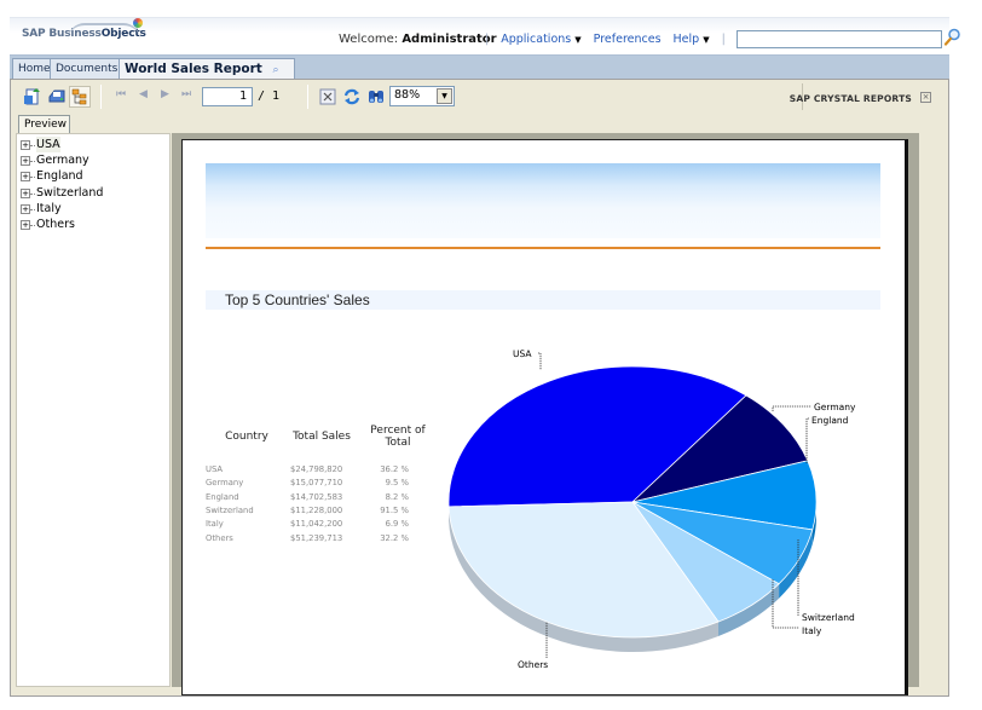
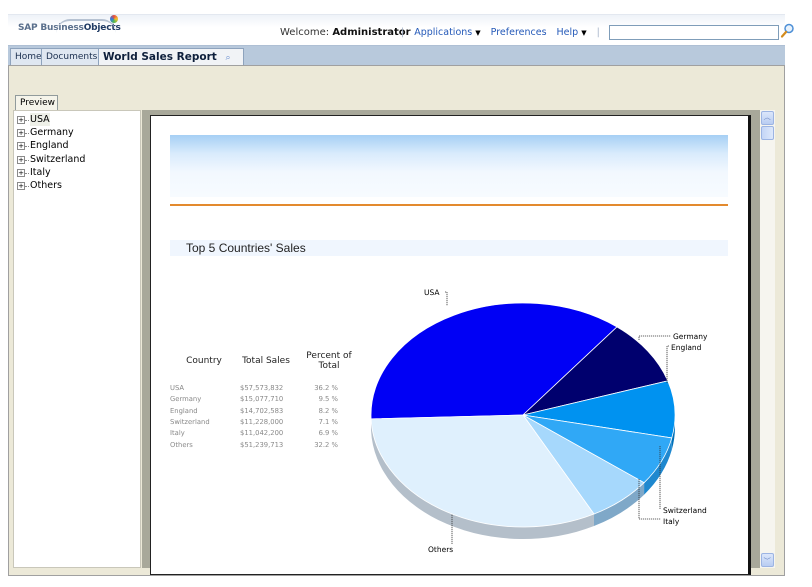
  SAP BusinessObjects
  Welcome: Administrator
  |
  Applications ▼
  Preferences
  Help ▼
  |
  Home
  Documents
  World Sales Report ⌕
- ⏮
- ◀
- ▶
- ⏭
- 1
- / 1
- 88%
- SAP CRYSTAL REPORTS
- ×
  Preview
  +
  USA
  +
  Germany
  +
  England
  +
  Switzerland
  +
  Italy
  +
  Others
  Top 5 Countries' Sales
  Country
  Total Sales
  Percent of Total
  USA
- $24,798,820
+ $57,573,832
  36.2 %
  Germany
  $15,077,710
  9.5 %
  England
  $14,702,583
  8.2 %
  Switzerland
  $11,228,000
- 91.5 %
+ 7.1 %
  Italy
  $11,042,200
  6.9 %
  Others
  $51,239,713
  32.2 %
  USA
  Germany
  England
  Switzerland
  Italy
  Others
+ ︿
+ ﹀
